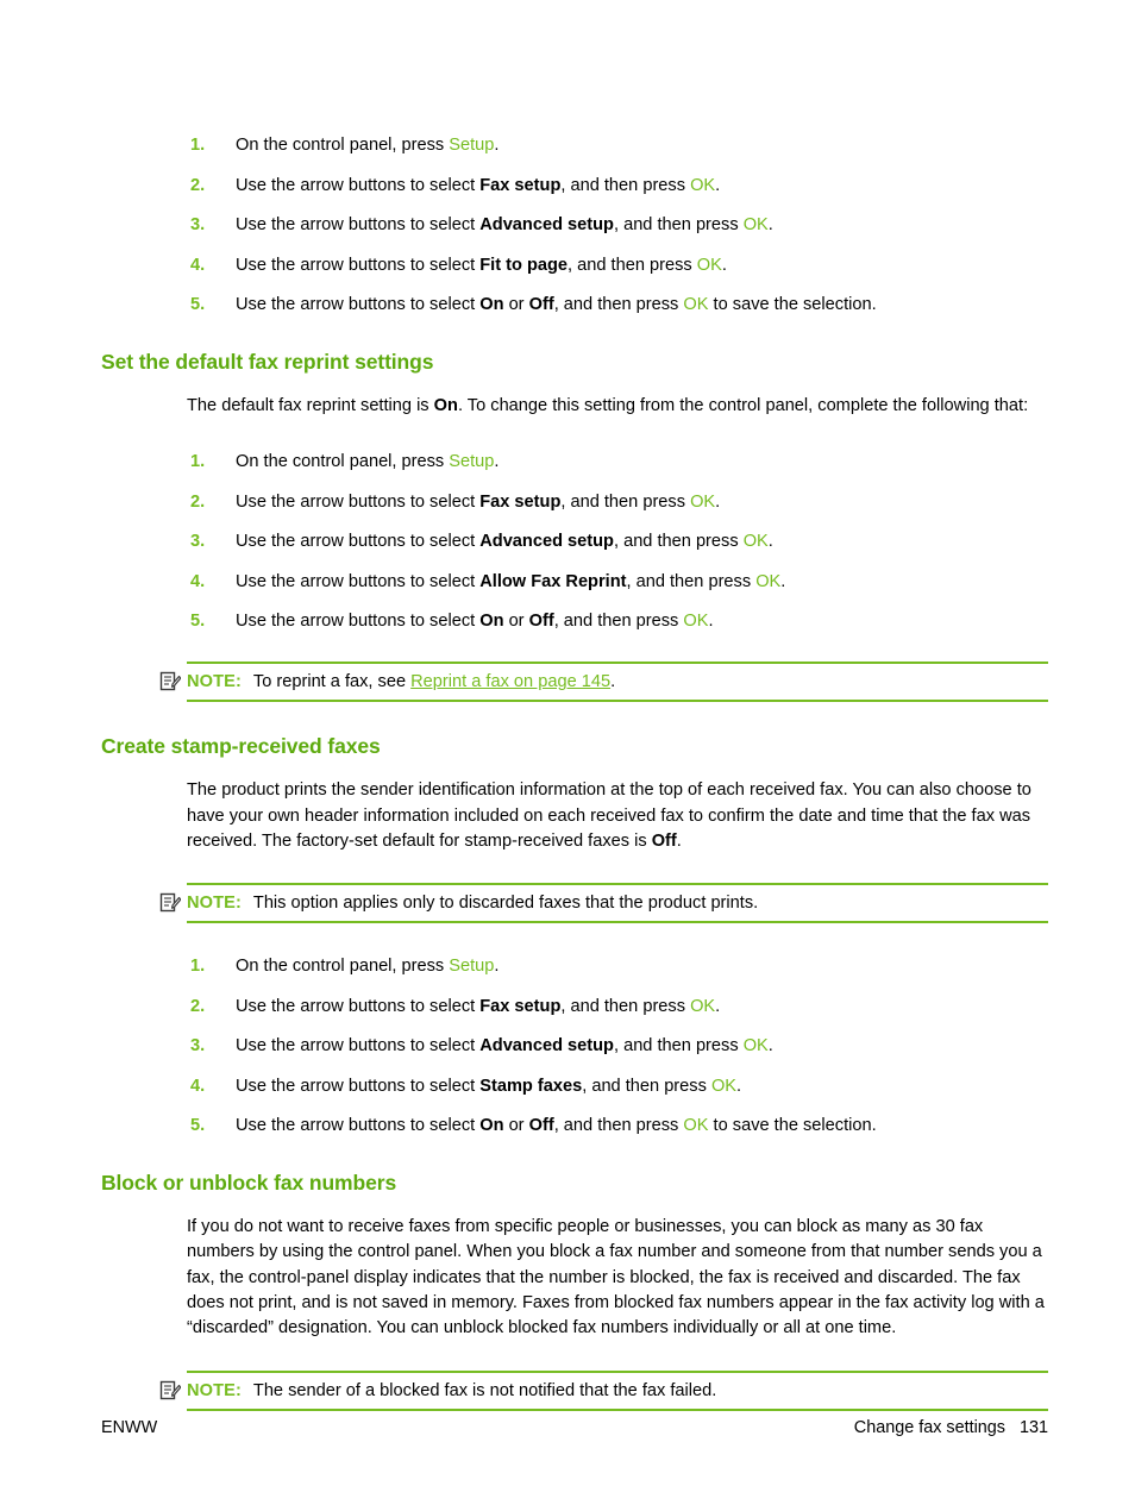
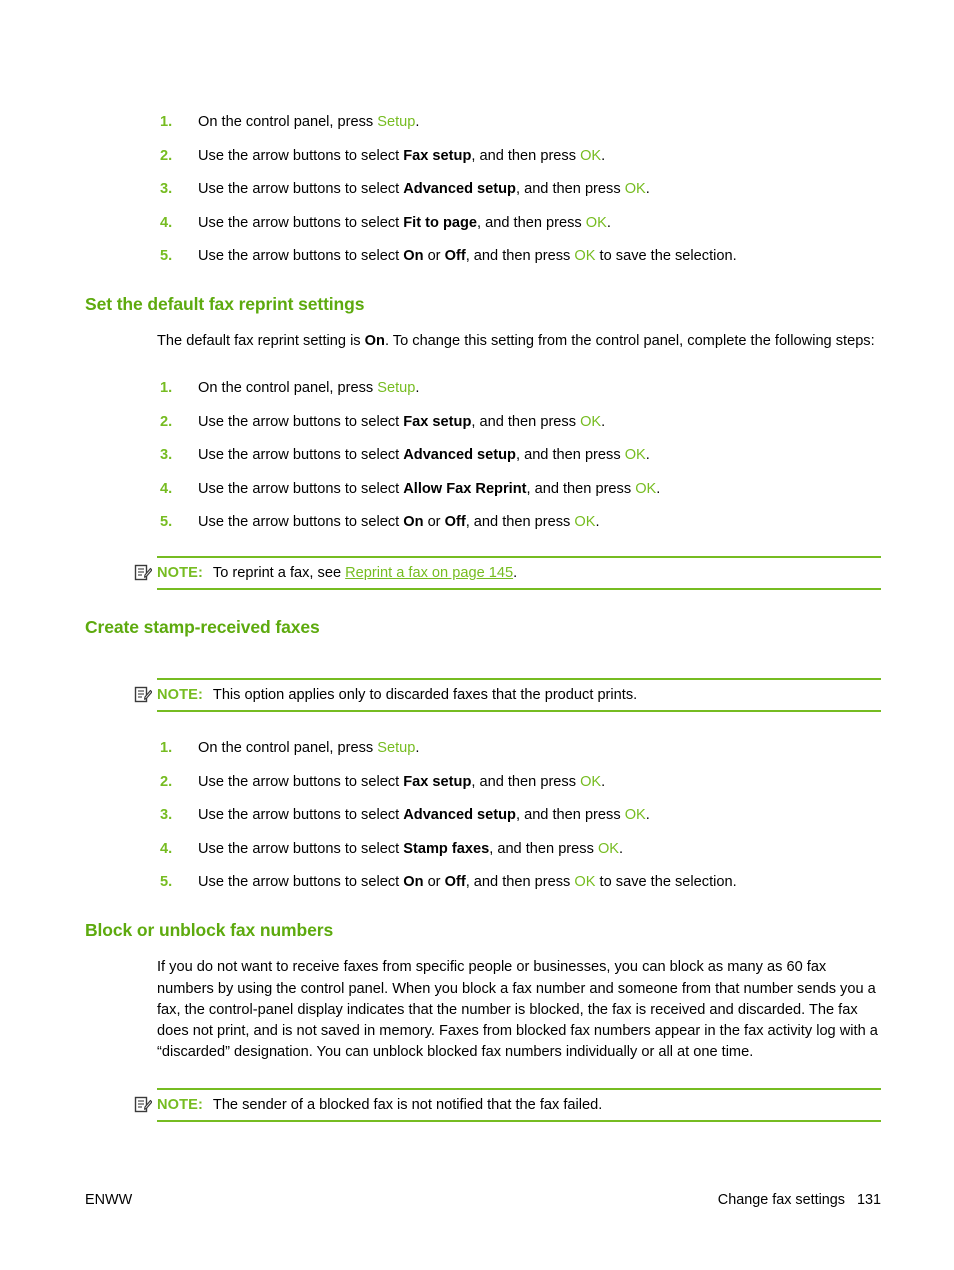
  1.
  On the control panel, press Setup.
  2.
  Use the arrow buttons to select Fax setup, and then press OK.
  3.
  Use the arrow buttons to select Advanced setup, and then press OK.
  4.
  Use the arrow buttons to select Fit to page, and then press OK.
  5.
  Use the arrow buttons to select On or Off, and then press OK to save the selection.
  Set the default fax reprint settings
- The default fax reprint setting is On. To change this setting from the control panel, complete the following that:
+ The default fax reprint setting is On. To change this setting from the control panel, complete the following steps:
  1.
  On the control panel, press Setup.
  2.
  Use the arrow buttons to select Fax setup, and then press OK.
  3.
  Use the arrow buttons to select Advanced setup, and then press OK.
  4.
  Use the arrow buttons to select Allow Fax Reprint, and then press OK.
  5.
  Use the arrow buttons to select On or Off, and then press OK.
  NOTE: To reprint a fax, see Reprint a fax on page 145.
  Create stamp-received faxes
- The product prints the sender identification information at the top of each received fax. You can also choose to have your own header information included on each received fax to confirm the date and time that the fax was received. The factory-set default for stamp-received faxes is Off.
  NOTE: This option applies only to discarded faxes that the product prints.
  1.
  On the control panel, press Setup.
  2.
  Use the arrow buttons to select Fax setup, and then press OK.
  3.
  Use the arrow buttons to select Advanced setup, and then press OK.
  4.
  Use the arrow buttons to select Stamp faxes, and then press OK.
  5.
  Use the arrow buttons to select On or Off, and then press OK to save the selection.
  Block or unblock fax numbers
- If you do not want to receive faxes from specific people or businesses, you can block as many as 30 fax numbers by using the control panel. When you block a fax number and someone from that number sends you a fax, the control-panel display indicates that the number is blocked, the fax is received and discarded. The fax does not print, and is not saved in memory. Faxes from blocked fax numbers appear in the fax activity log with a “discarded” designation. You can unblock blocked fax numbers individually or all at one time.
+ If you do not want to receive faxes from specific people or businesses, you can block as many as 60 fax numbers by using the control panel. When you block a fax number and someone from that number sends you a fax, the control-panel display indicates that the number is blocked, the fax is received and discarded. The fax does not print, and is not saved in memory. Faxes from blocked fax numbers appear in the fax activity log with a “discarded” designation. You can unblock blocked fax numbers individually or all at one time.
  NOTE: The sender of a blocked fax is not notified that the fax failed.
  ENWW
  Change fax settings 131
